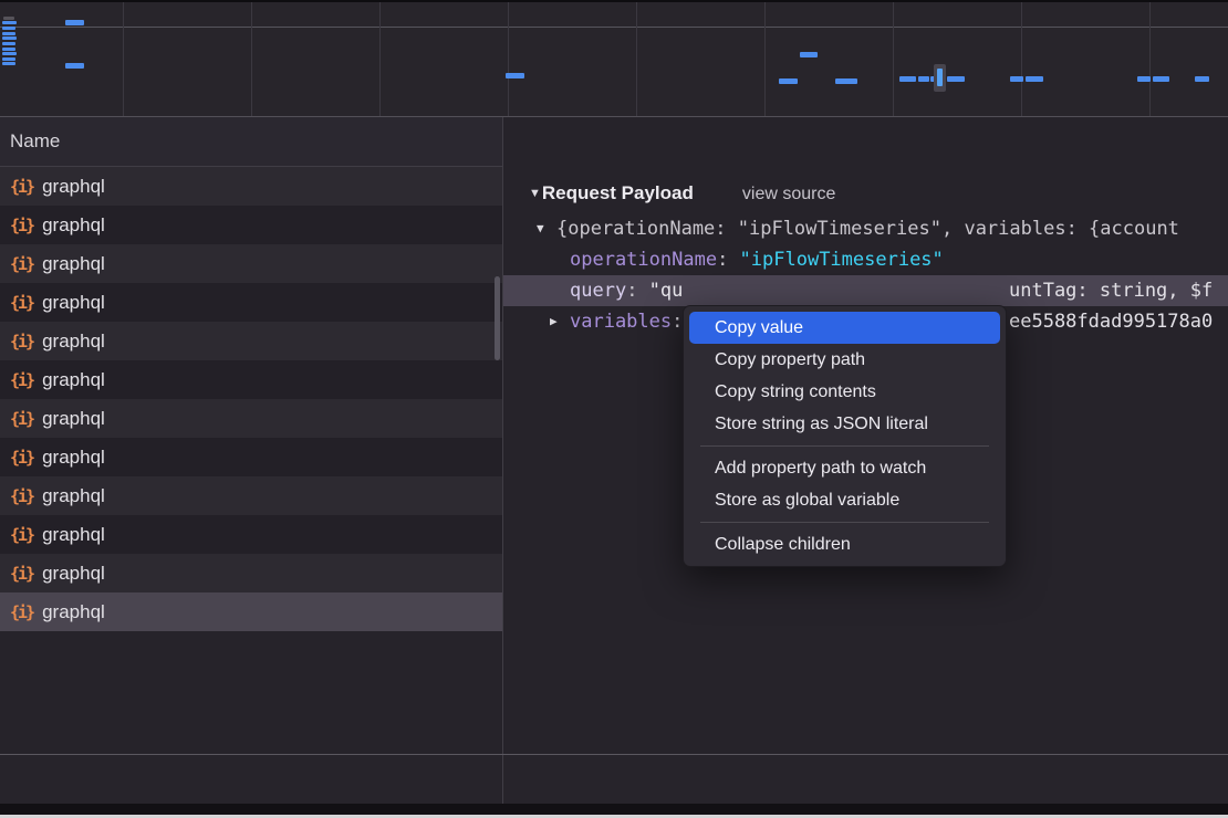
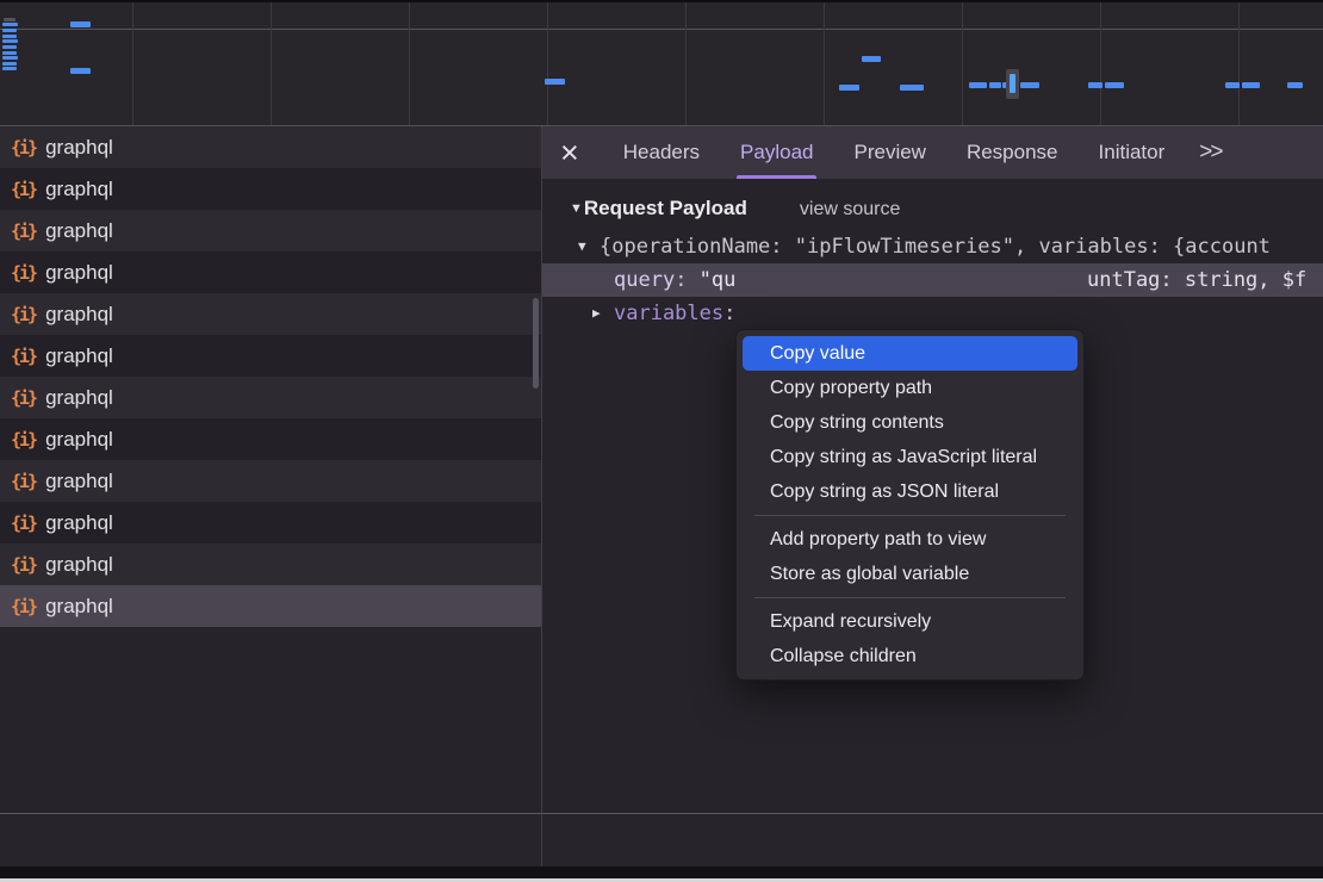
- Name
  {i}
  graphql
  {i}
  graphql
  {i}
  graphql
  {i}
  graphql
  {i}
  graphql
  {i}
  graphql
  {i}
  graphql
  {i}
  graphql
  {i}
  graphql
  {i}
  graphql
  {i}
  graphql
  {i}
  graphql
+ ×
+ Headers
+ Payload
+ Preview
+ Response
+ Initiator
+ >>
  ▼Request Payload view source
  ▼
  {operationName: "ipFlowTimeseries", variables: {account
- operationName: "ipFlowTimeseries"
  query: "qu
  untTag: string, $f
  ▶
  variables:
- ee5588fdad995178a0
  Copy value
  Copy property path
  Copy string contents
+ Copy string as JavaScript literal
- Store string as JSON literal
+ Copy string as JSON literal
- Add property path to watch
+ Add property path to view
  Store as global variable
+ Expand recursively
  Collapse children
